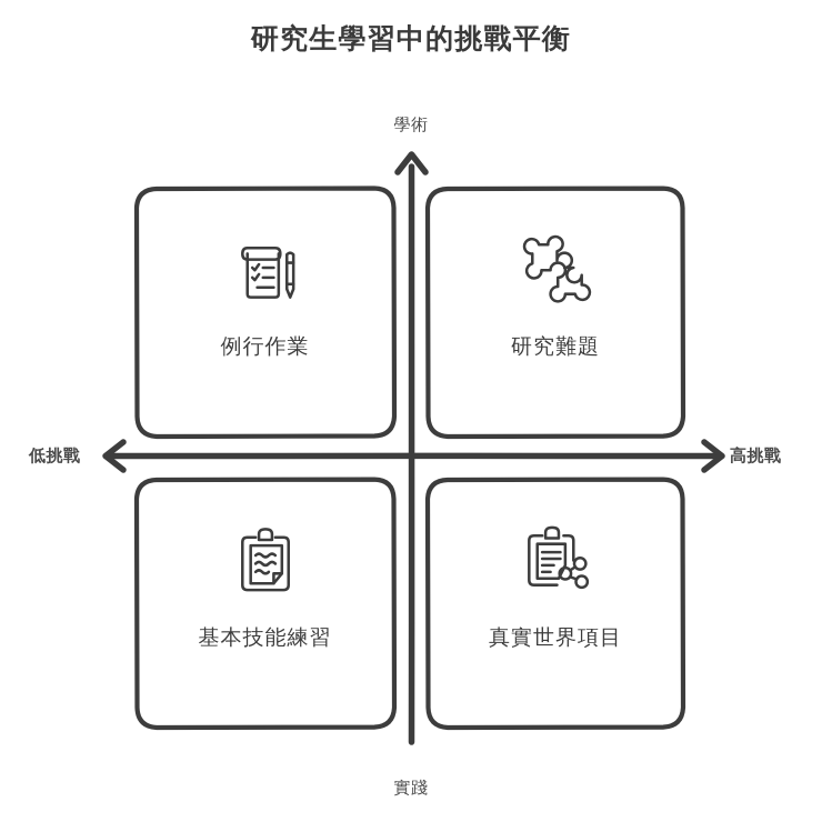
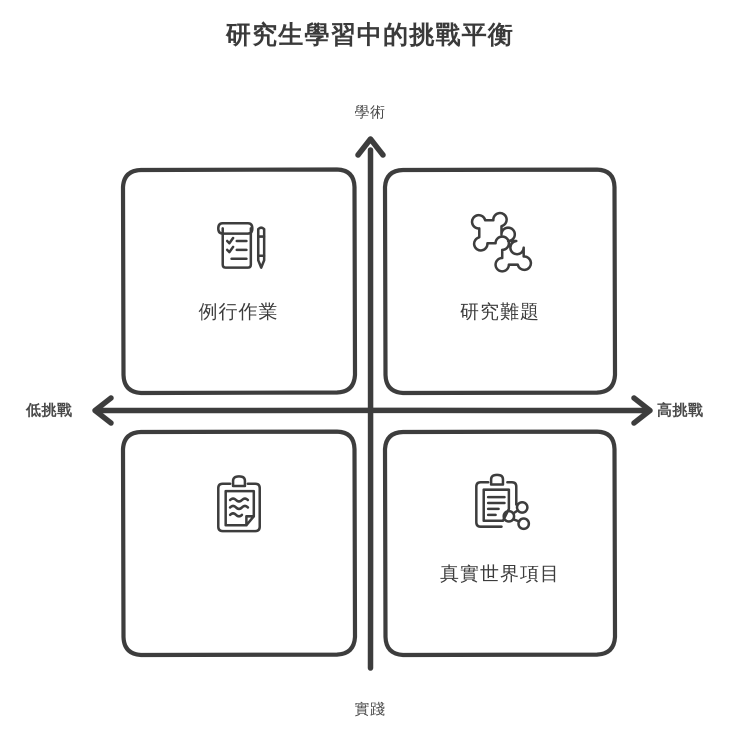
  研究生學習中的挑戰平衡
  學術
  實踐
  低挑戰
  高挑戰
  例行作業
  研究難題
- 基本技能練習
  真實世界項目
